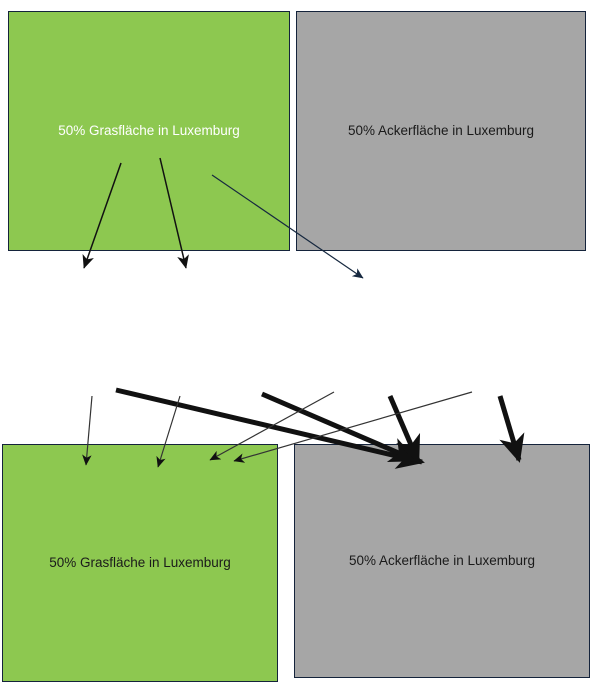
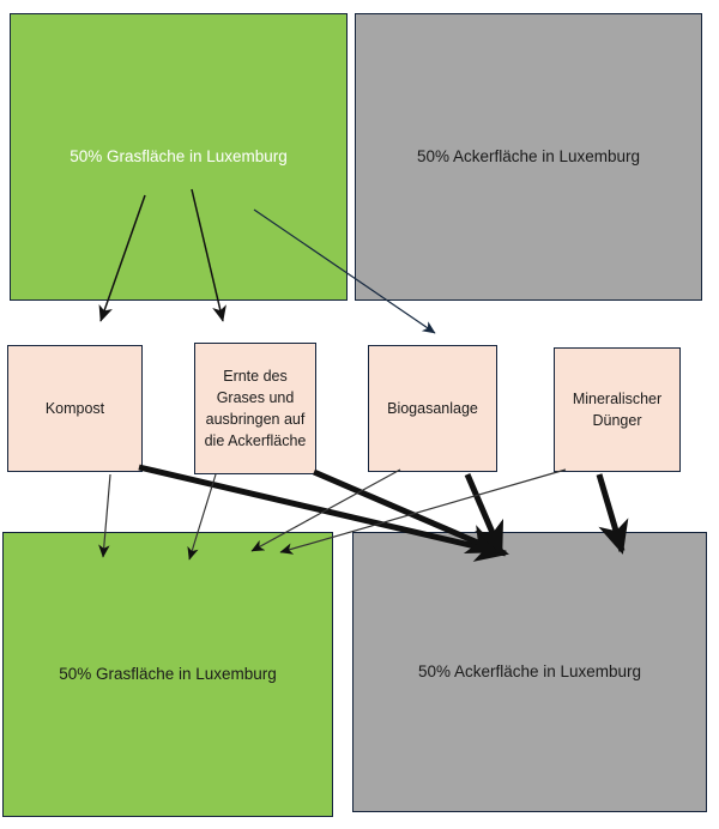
  50% Grasfläche in Luxemburg
  50% Ackerfläche in Luxemburg
+ Kompost
+ Ernte des Grases und ausbringen auf die Ackerfläche
+ Biogasanlage
+ Mineralischer Dünger
  50% Grasfläche in Luxemburg
  50% Ackerfläche in Luxemburg
